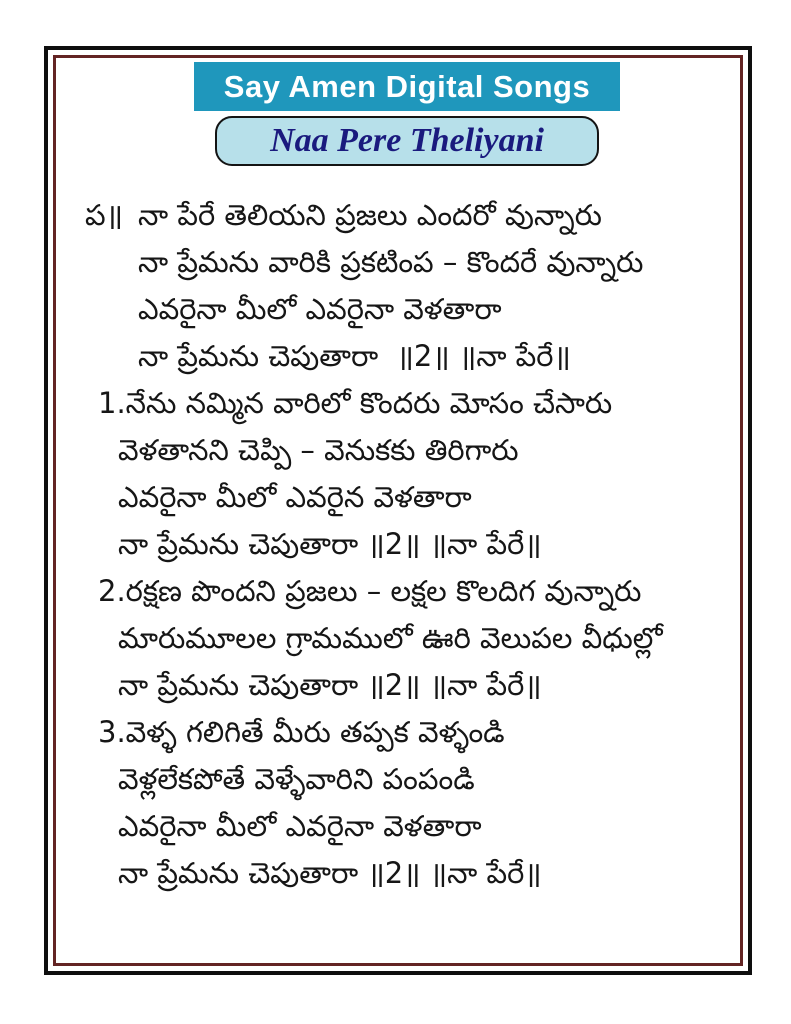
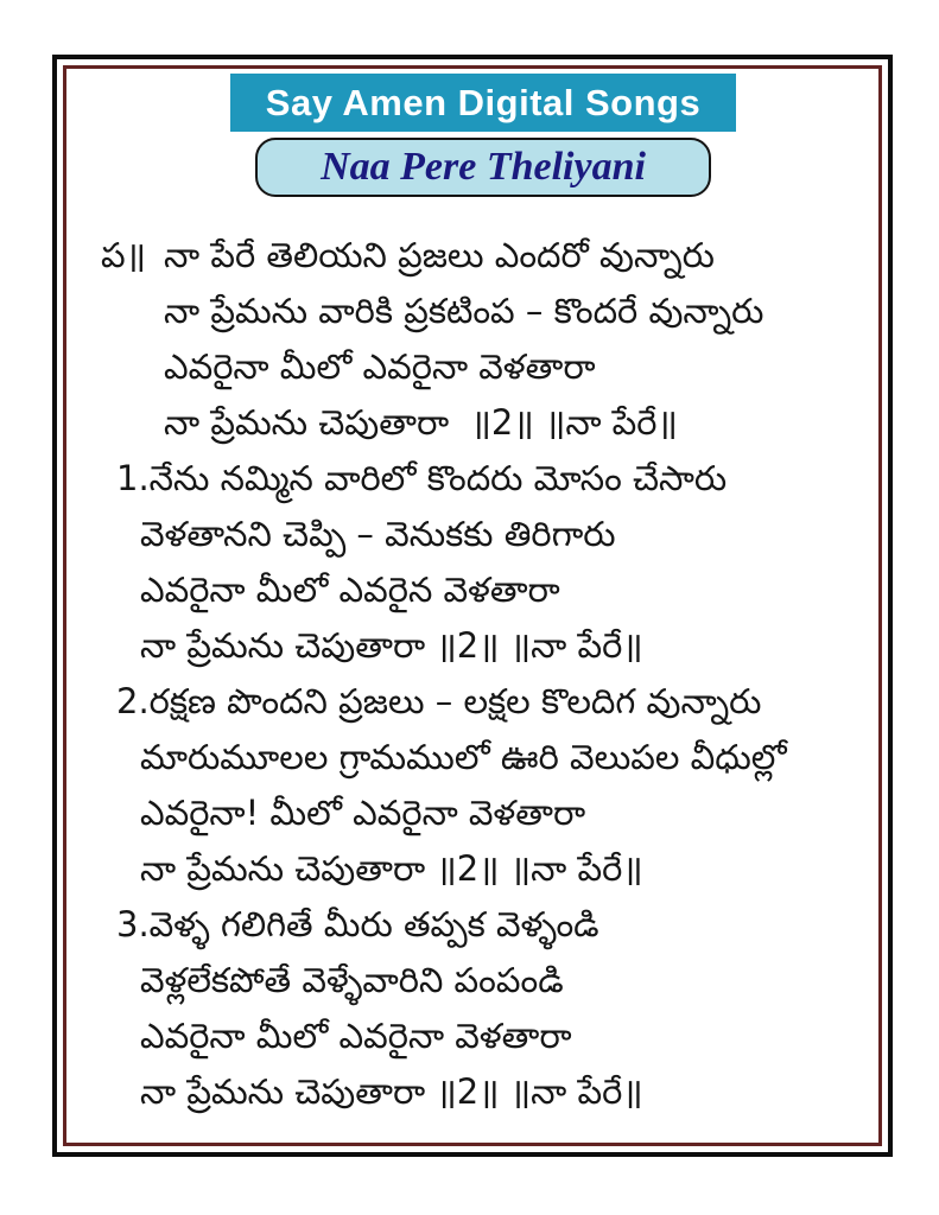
  Say Amen Digital Songs
  Naa Pere Theliyani
  ప॥ నా పేరే తెలియని ప్రజలు ఎందరో వున్నారు
  నా ప్రేమను వారికి ప్రకటింప – కొందరే వున్నారు
  ఎవరైనా మీలో ఎవరైనా వెళతారా
  నా ప్రేమను చెపుతారా ॥2॥ ॥నా పేరే॥
  1.నేను నమ్మిన వారిలో కొందరు మోసం చేసారు
  వెళతానని చెప్పి – వెనుకకు తిరిగారు
  ఎవరైనా మీలో ఎవరైన వెళతారా
  నా ప్రేమను చెపుతారా ॥2॥ ॥నా పేరే॥
  2.రక్షణ పొందని ప్రజలు – లక్షల కొలదిగ వున్నారు
  మారుమూలల గ్రామములో ఊరి వెలుపల వీధుల్లో
+ ఎవరైనా! మీలో ఎవరైనా వెళతారా
  నా ప్రేమను చెపుతారా ॥2॥ ॥నా పేరే॥
  3.వెళ్ళ గలిగితే మీరు తప్పక వెళ్ళండి
  వెళ్లలేకపోతే వెళ్ళేవారిని పంపండి
  ఎవరైనా మీలో ఎవరైనా వెళతారా
  నా ప్రేమను చెపుతారా ॥2॥ ॥నా పేరే॥
